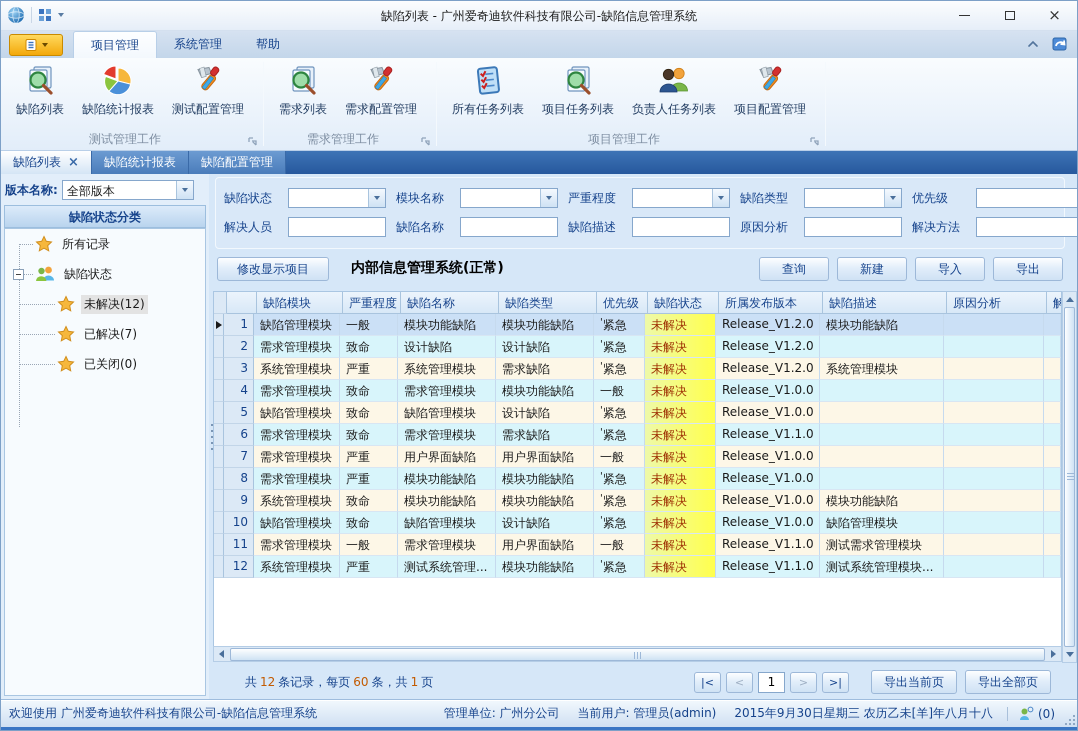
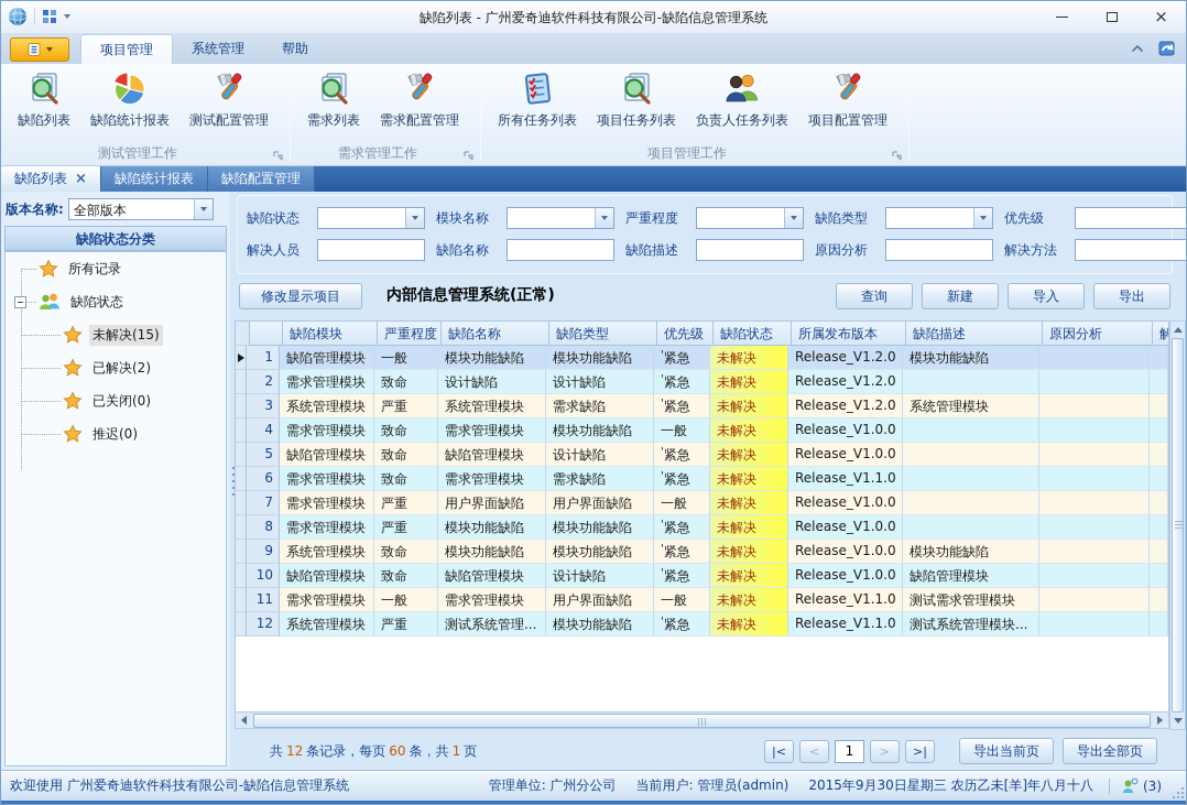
  缺陷列表 - 广州爱奇迪软件科技有限公司-缺陷信息管理系统
  ×
  项目管理
  系统管理
  帮助
  缺陷列表
  缺陷统计报表
  测试配置管理
  测试管理工作
  需求列表
  需求配置管理
  需求管理工作
  所有任务列表
  项目任务列表
  负责人任务列表
  项目配置管理
  项目管理工作
  缺陷列表
  ×
  缺陷统计报表
  缺陷配置管理
  版本名称:
  全部版本
  缺陷状态分类
  所有记录
  缺陷状态
- 未解决(12)
+ 未解决(15)
- 已解决(7)
+ 已解决(2)
  已关闭(0)
+ 推迟(0)
  缺陷状态
  模块名称
  严重程度
  缺陷类型
  优先级
  解决人员
  缺陷名称
  缺陷描述
  原因分析
  解决方法
  修改显示项目
  内部信息管理系统(正常)
  查询
  新建
  导入
  导出
  缺陷模块
  严重程度
  缺陷名称
  缺陷类型
  优先级
  缺陷状态
  所属发布版本
  缺陷描述
  原因分析
  1
  缺陷管理模块
  一般
  模块功能缺陷
  模块功能缺陷
  紧急
  未解决
  Release_V1.2.0
  模块功能缺陷
  2
  需求管理模块
  致命
  设计缺陷
  设计缺陷
  紧急
  未解决
  Release_V1.2.0
  3
  系统管理模块
  严重
  系统管理模块
  需求缺陷
  紧急
  未解决
  Release_V1.2.0
  系统管理模块
  4
  需求管理模块
  致命
  需求管理模块
  模块功能缺陷
  一般
  未解决
  Release_V1.0.0
  5
  缺陷管理模块
  致命
  缺陷管理模块
  设计缺陷
  紧急
  未解决
  Release_V1.0.0
  6
  需求管理模块
  致命
  需求管理模块
  需求缺陷
  紧急
  未解决
  Release_V1.1.0
  7
  需求管理模块
  严重
  用户界面缺陷
  用户界面缺陷
  一般
  未解决
  Release_V1.0.0
  8
  需求管理模块
  严重
  模块功能缺陷
  模块功能缺陷
  紧急
  未解决
  Release_V1.0.0
  9
  系统管理模块
  致命
  模块功能缺陷
  模块功能缺陷
  紧急
  未解决
  Release_V1.0.0
  模块功能缺陷
  10
  缺陷管理模块
  致命
  缺陷管理模块
  设计缺陷
  紧急
  未解决
  Release_V1.0.0
  缺陷管理模块
  11
  需求管理模块
  一般
  需求管理模块
  用户界面缺陷
  一般
  未解决
  Release_V1.1.0
  测试需求管理模块
  12
  系统管理模块
  严重
  测试系统管理...
  模块功能缺陷
  紧急
  未解决
  Release_V1.1.0
  测试系统管理模块...
  共 12 条记录，每页 60 条，共 1 页
  |<
  <
  1
  >
  >|
  导出当前页
  导出全部页
  欢迎使用 广州爱奇迪软件科技有限公司-缺陷信息管理系统
  管理单位: 广州分公司
  当前用户: 管理员(admin)
  2015年9月30日星期三 农历乙未[羊]年八月十八
- (0)
+ (3)
